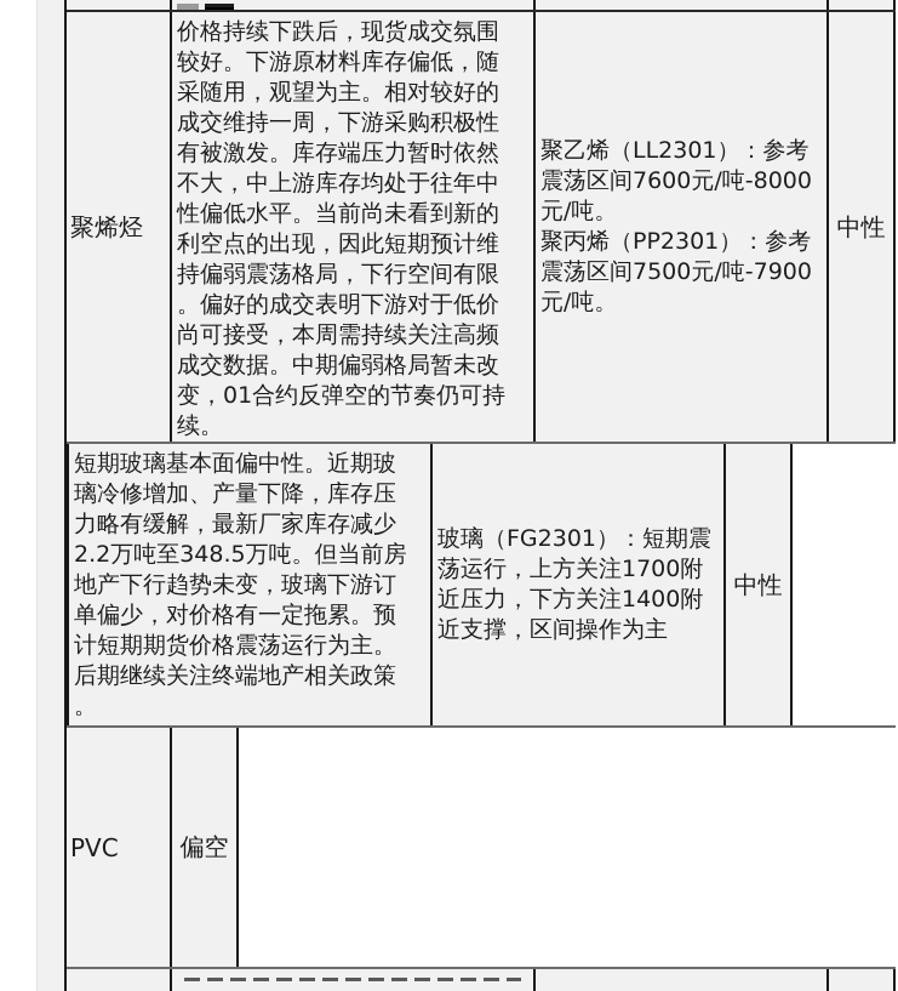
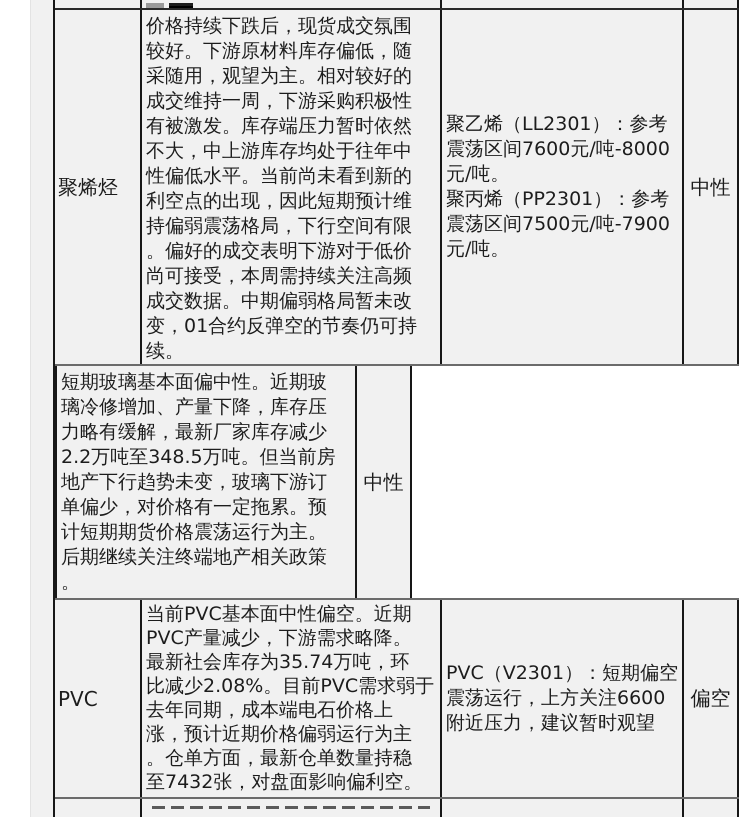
  聚烯烃
  价格持续下跌后，现货成交氛围
  较好。下游原材料库存偏低，随
  采随用，观望为主。相对较好的
  成交维持一周，下游采购积极性
  有被激发。库存端压力暂时依然
  不大，中上游库存均处于往年中
  性偏低水平。当前尚未看到新的
  利空点的出现，因此短期预计维
  持偏弱震荡格局，下行空间有限
  。偏好的成交表明下游对于低价
  尚可接受，本周需持续关注高频
  成交数据。中期偏弱格局暂未改
  变，01合约反弹空的节奏仍可持
  续。
  聚乙烯（LL2301）：参考
  震荡区间7600元/吨-8000
  元/吨。
  聚丙烯（PP2301）：参考
  震荡区间7500元/吨-7900
  元/吨。
  中性
  短期玻璃基本面偏中性。近期玻
  璃冷修增加、产量下降，库存压
  力略有缓解，最新厂家库存减少
  2.2万吨至348.5万吨。但当前房
  地产下行趋势未变，玻璃下游订
  单偏少，对价格有一定拖累。预
  计短期期货价格震荡运行为主。
  后期继续关注终端地产相关政策
  。
- 玻璃（FG2301）：短期震
- 荡运行，上方关注1700附
- 近压力，下方关注1400附
- 近支撑，区间操作为主
  中性
  PVC
+ 当前PVC基本面中性偏空。近期
+ PVC产量减少，下游需求略降。
+ 最新社会库存为35.74万吨，环
+ 比减少2.08%。目前PVC需求弱于
+ 去年同期，成本端电石价格上
+ 涨，预计近期价格偏弱运行为主
+ 。仓单方面，最新仓单数量持稳
+ 至7432张，对盘面影响偏利空。
+ PVC（V2301）：短期偏空
+ 震荡运行，上方关注6600
+ 附近压力，建议暂时观望
  偏空
